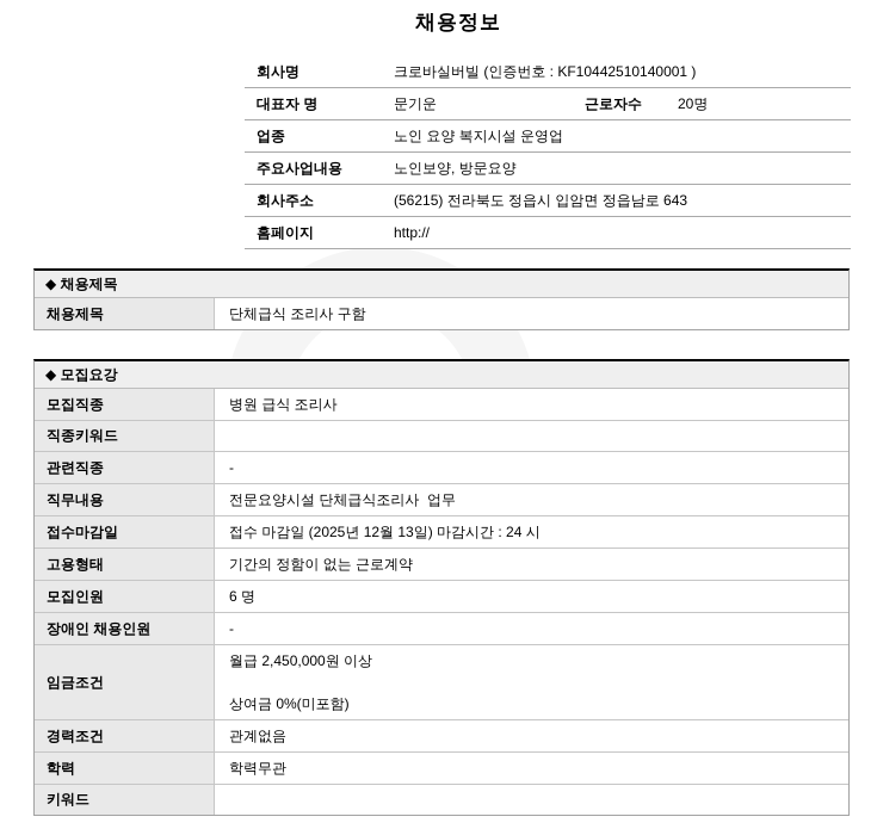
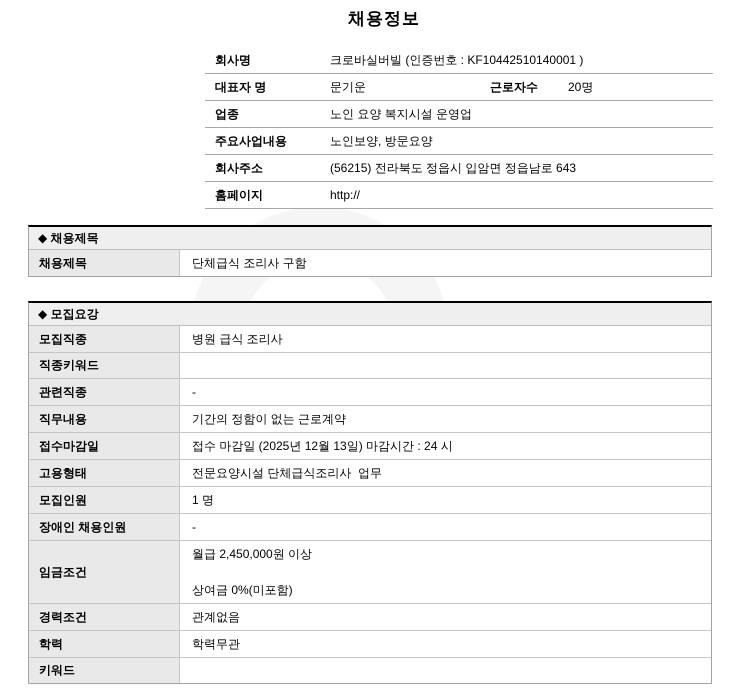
  채용정보
  회사명
  크로바실버빌 (인증번호 : KF10442510140001 )
  대표자 명
  문기운
  근로자수
  20명
  업종
  노인 요양 복지시설 운영업
  주요사업내용
  노인보양, 방문요양
  회사주소
  (56215) 전라북도 정읍시 입암면 정읍남로 643
  홈페이지
  http://
  ◆ 채용제목
  채용제목
  단체급식 조리사 구함
  ◆ 모집요강
  모집직종
  병원 급식 조리사
  직종키워드
  관련직종
  -
  직무내용
- 전문요양시설 단체급식조리사 업무
+ 기간의 정함이 없는 근로계약
  접수마감일
  접수 마감일 (2025년 12월 13일) 마감시간 : 24 시
  고용형태
- 기간의 정함이 없는 근로계약
+ 전문요양시설 단체급식조리사 업무
  모집인원
- 6 명
+ 1 명
  장애인 채용인원
  -
  임금조건
  월급 2,450,000원 이상
  상여금 0%(미포함)
  경력조건
  관계없음
  학력
  학력무관
  키워드
